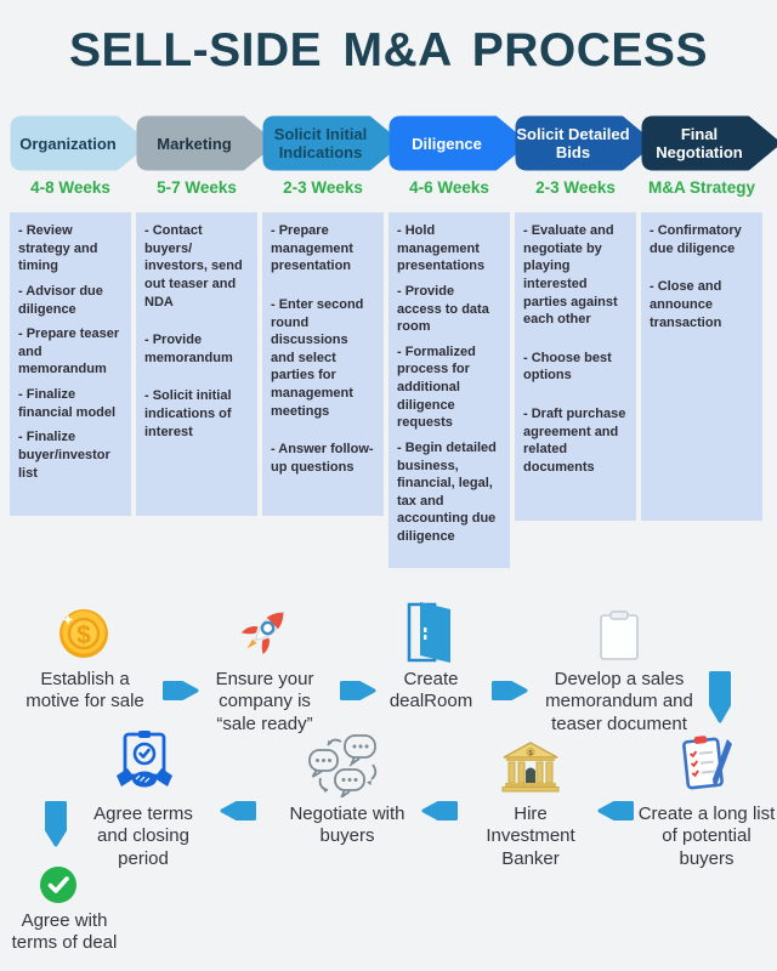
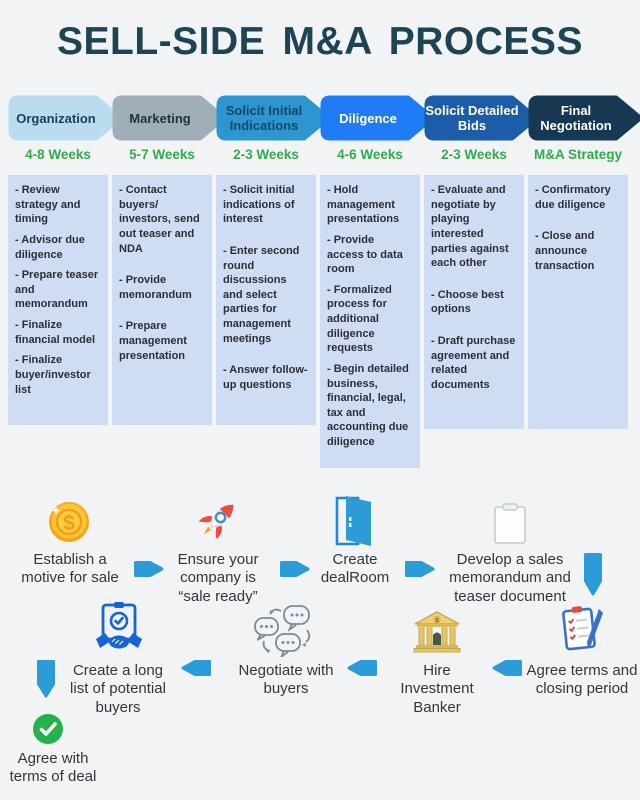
  SELL-SIDE M&A PROCESS
  Organization
  4-8 Weeks
  - Review strategy and timing
  - Advisor due diligence
  - Prepare teaser and memorandum
  - Finalize financial model
  - Finalize buyer/investor list
  Marketing
  5-7 Weeks
  - Contact buyers/ investors, send out teaser and NDA
  - Provide memorandum
- - Solicit initial indications of interest
+ - Prepare management presentation
  Solicit Initial Indications
  2-3 Weeks
- - Prepare management presentation
+ - Solicit initial indications of interest
  - Enter second round discussions and select parties for management meetings
  - Answer follow-up questions
  Diligence
  4-6 Weeks
  - Hold management presentations
  - Provide access to data room
  - Formalized process for additional diligence requests
  - Begin detailed business, financial, legal, tax and accounting due diligence
  Solicit Detailed Bids
  2-3 Weeks
  - Evaluate and negotiate by playing interested parties against each other
  - Choose best options
  - Draft purchase agreement and related documents
  Final Negotiation
  M&A Strategy
  - Confirmatory due diligence
  - Close and announce transaction
  $
  Establish a motive for sale
  Ensure your company is “sale ready”
  Create dealRoom
  Develop a sales memorandum and teaser document
- Create a long list of potential buyers
+ Agree terms and closing period
  Hire Investment Banker
  Negotiate with buyers
- Agree terms and closing period
+ Create a long list of potential buyers
  Agree with terms of deal
